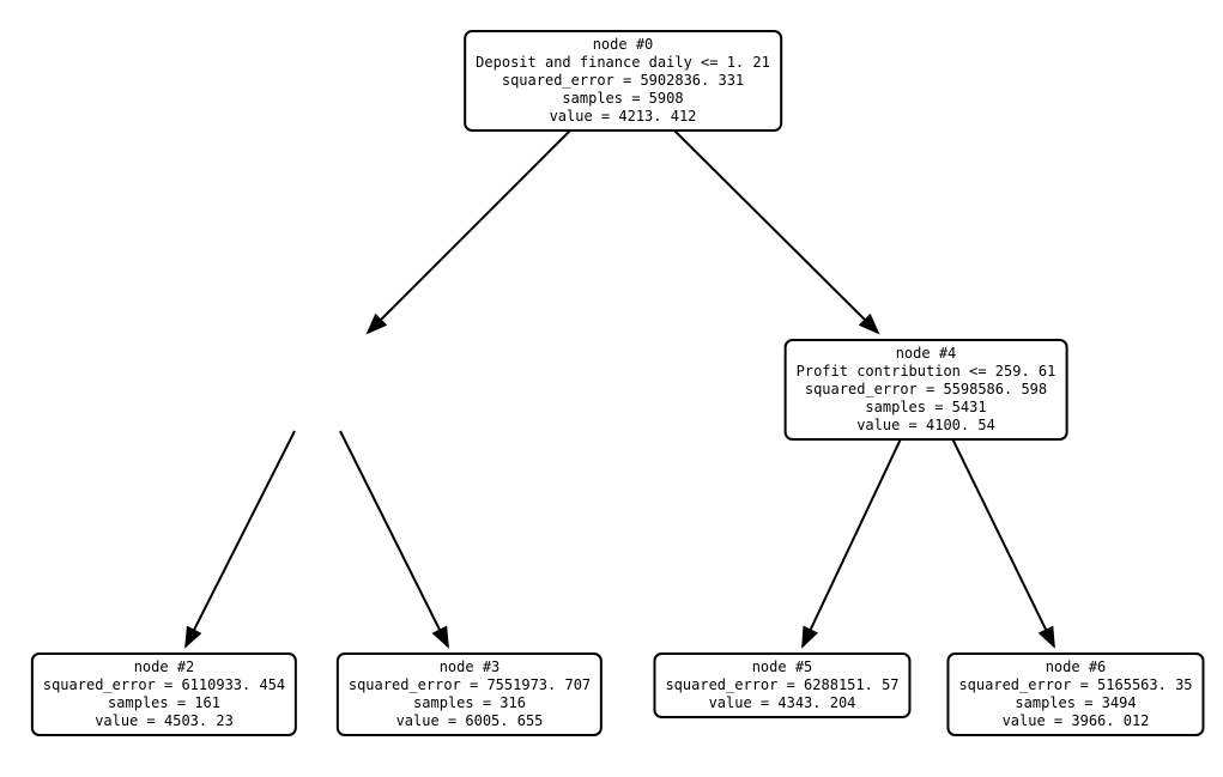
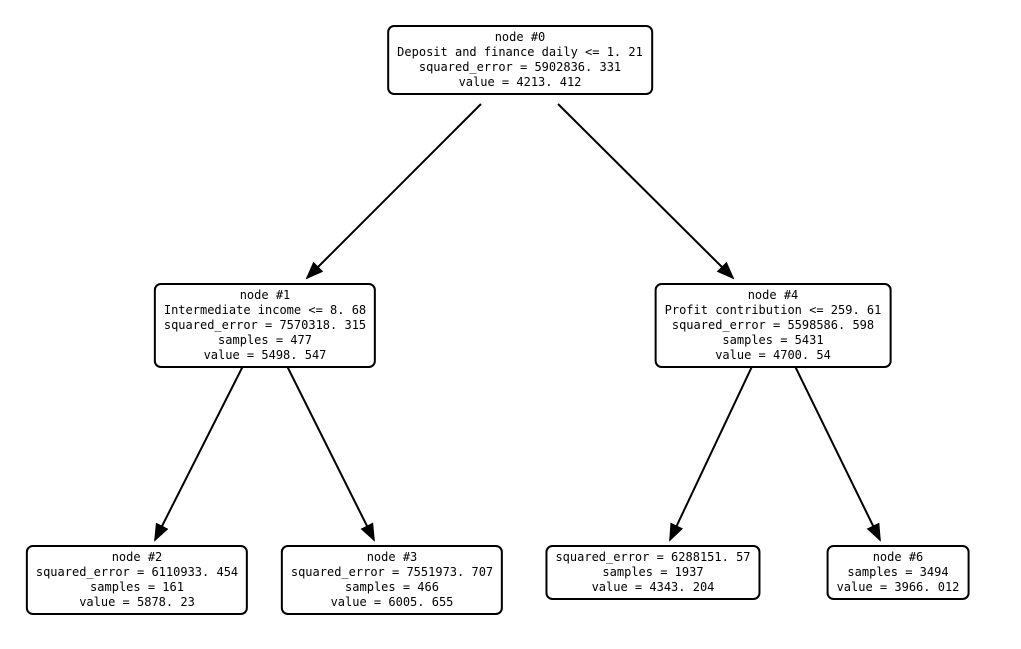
  node #0
  Deposit and finance daily <= 1. 21
  squared_error = 5902836. 331
- samples = 5908
  value = 4213. 412
+ node #1
+ Intermediate income <= 8. 68
+ squared_error = 7570318. 315
+ samples = 477
+ value = 5498. 547
  node #4
  Profit contribution <= 259. 61
  squared_error = 5598586. 598
  samples = 5431
- value = 4100. 54
+ value = 4700. 54
  node #2
  squared_error = 6110933. 454
  samples = 161
- value = 4503. 23
+ value = 5878. 23
  node #3
  squared_error = 7551973. 707
- samples = 316
+ samples = 466
  value = 6005. 655
- node #5
  squared_error = 6288151. 57
+ samples = 1937
  value = 4343. 204
  node #6
- squared_error = 5165563. 35
  samples = 3494
  value = 3966. 012
